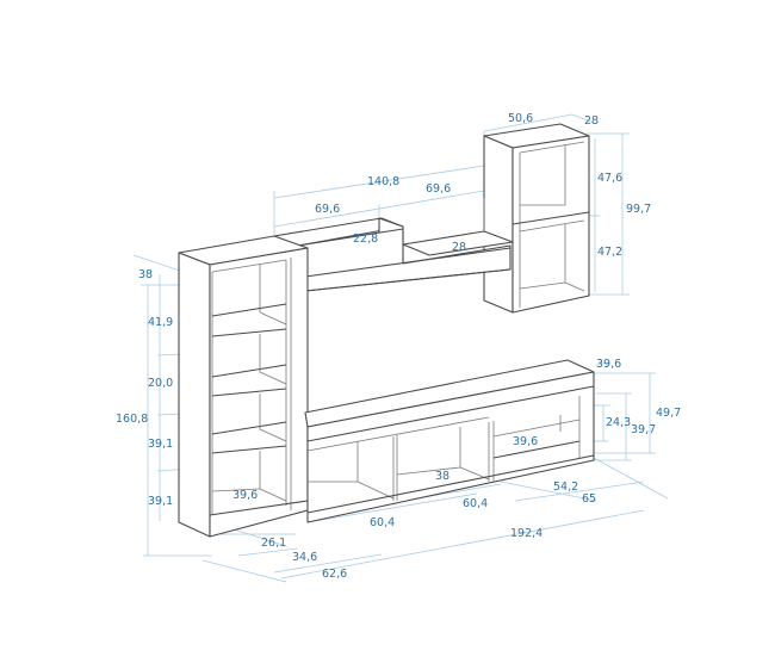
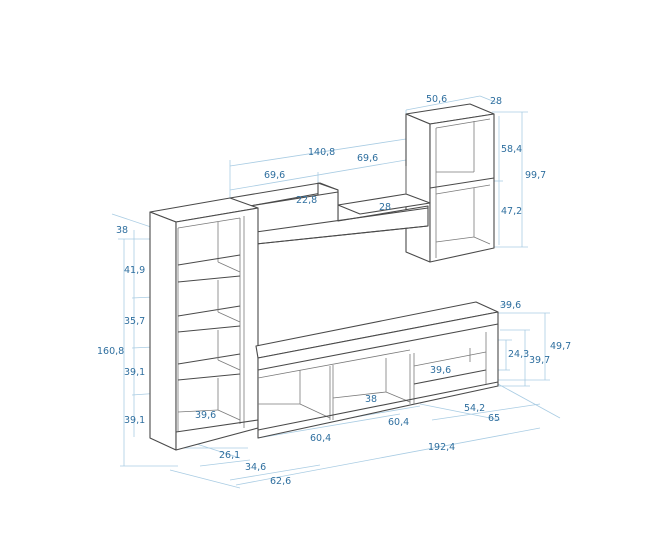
  50,6
  28
- 47,6
+ 58,4
  99,7
  47,2
  140,8
  69,6
  69,6
  22,8
  28
  38
  41,9
- 20,0
+ 35,7
  160,8
  39,1
  39,1
  39,6
  26,1
  34,6
  62,6
  39,6
  49,7
  24,3
  39,7
  39,6
  38
  60,4
  60,4
  54,2
  65
  192,4
